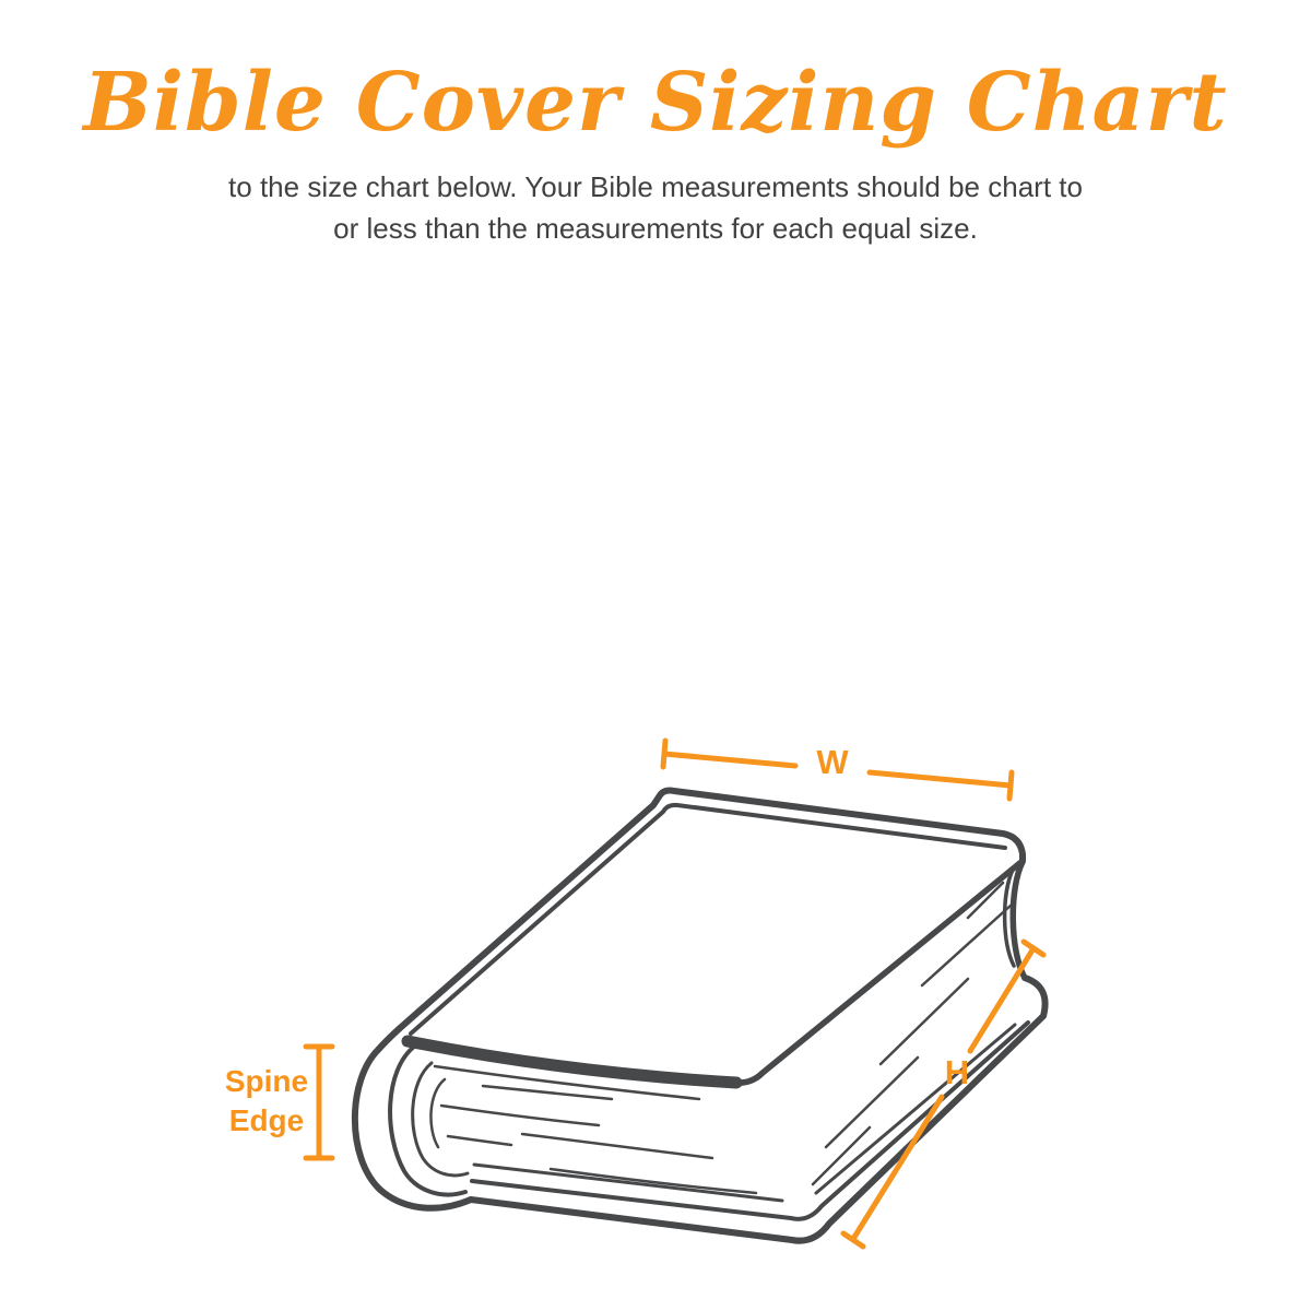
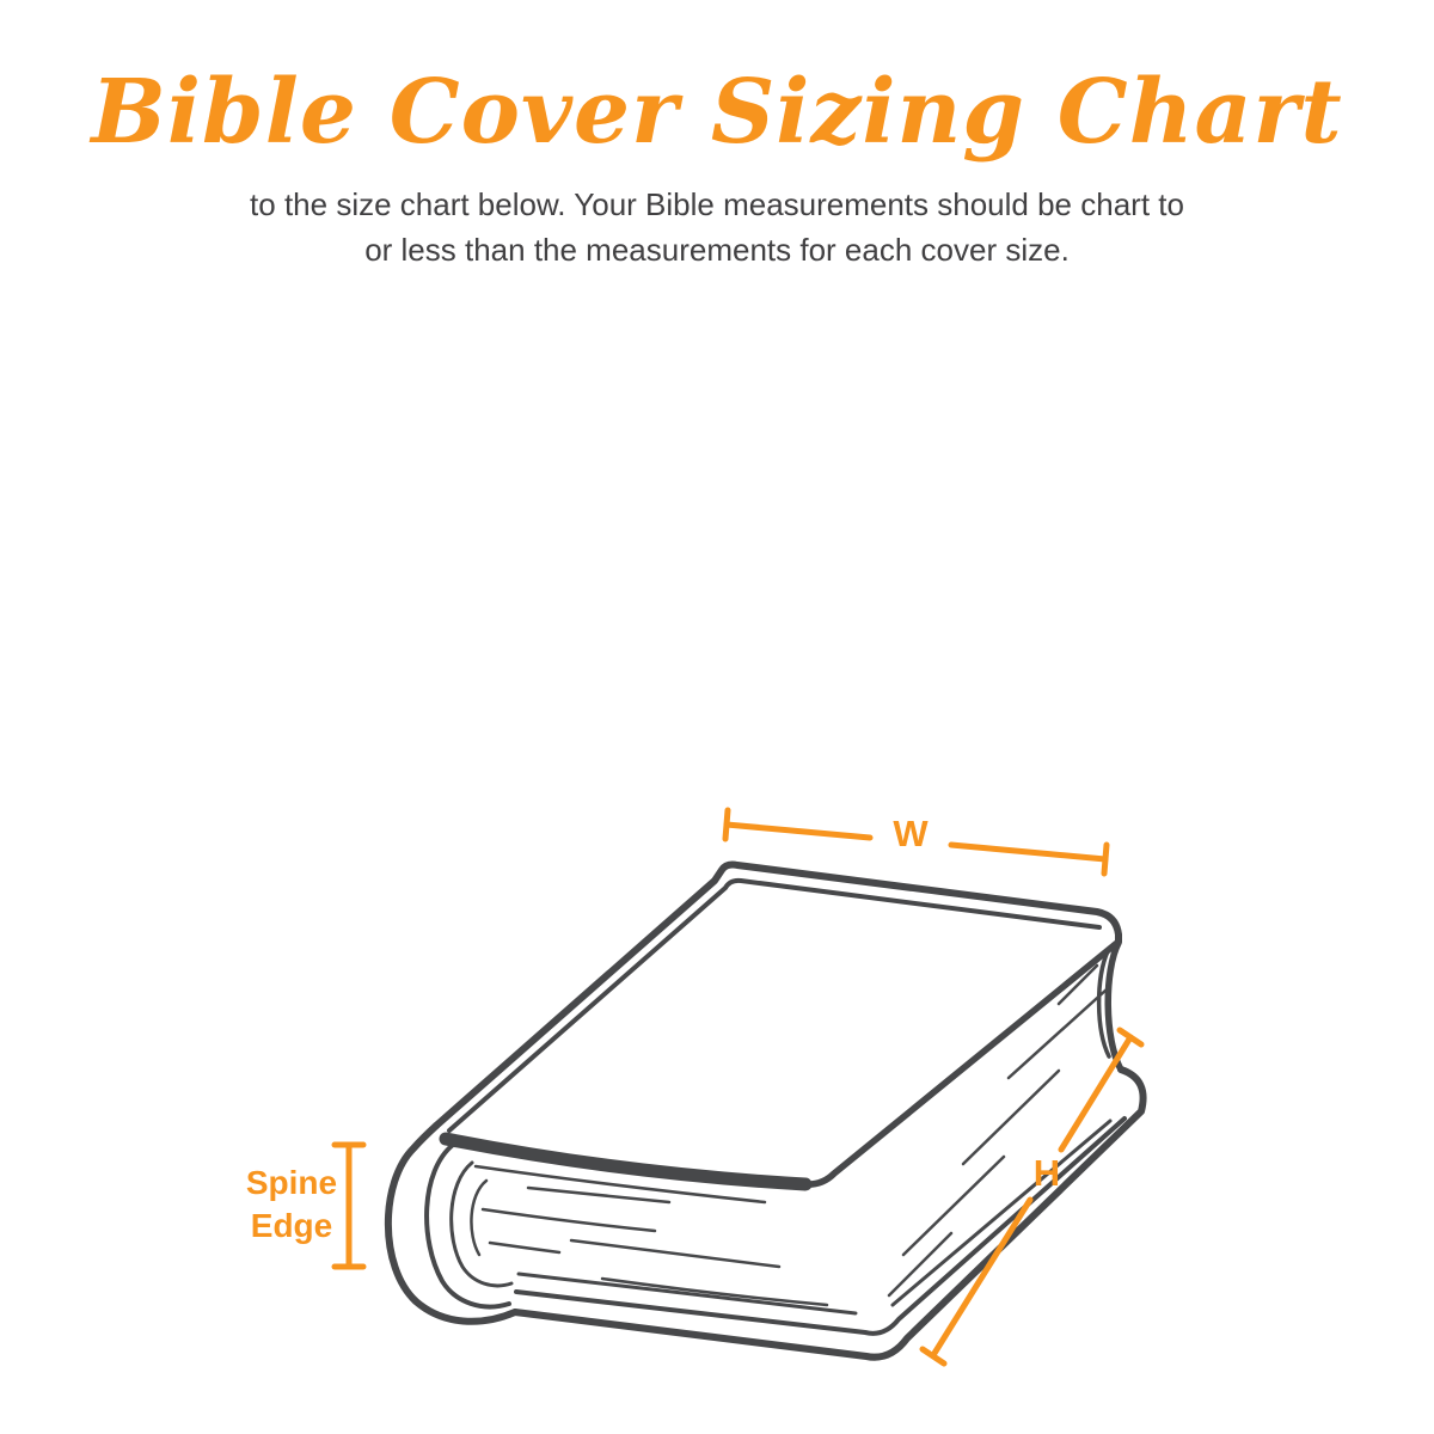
  Bible Cover Sizing Chart
  to the size chart below. Your Bible measurements should be chart to
- or less than the measurements for each equal size.
+ or less than the measurements for each cover size.
  W
  H
  Spine Edge
